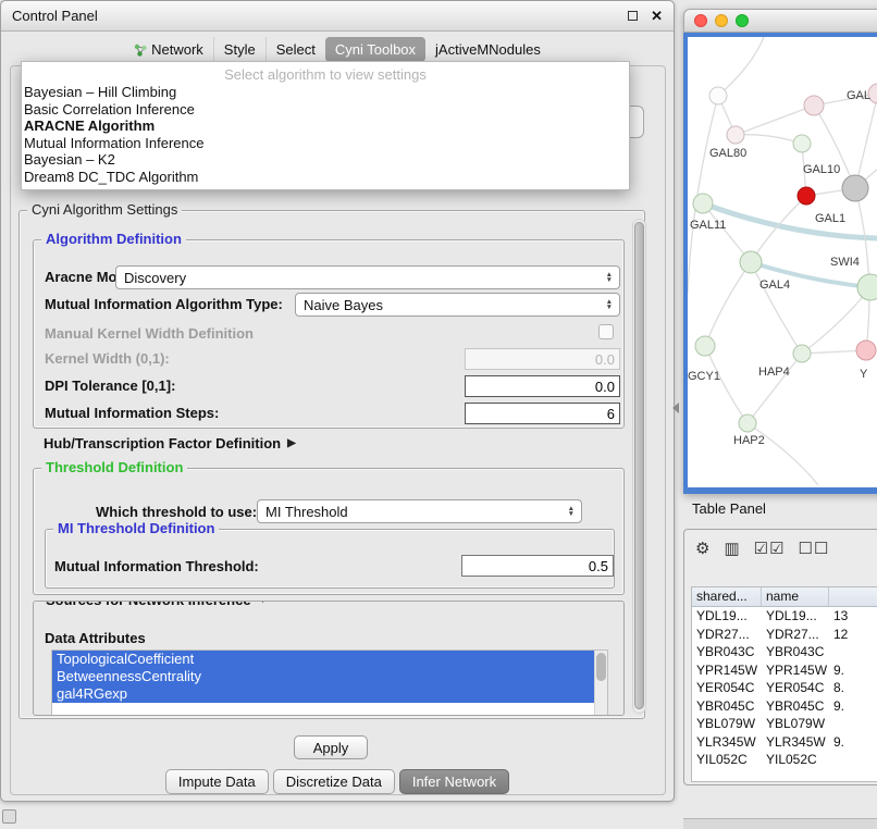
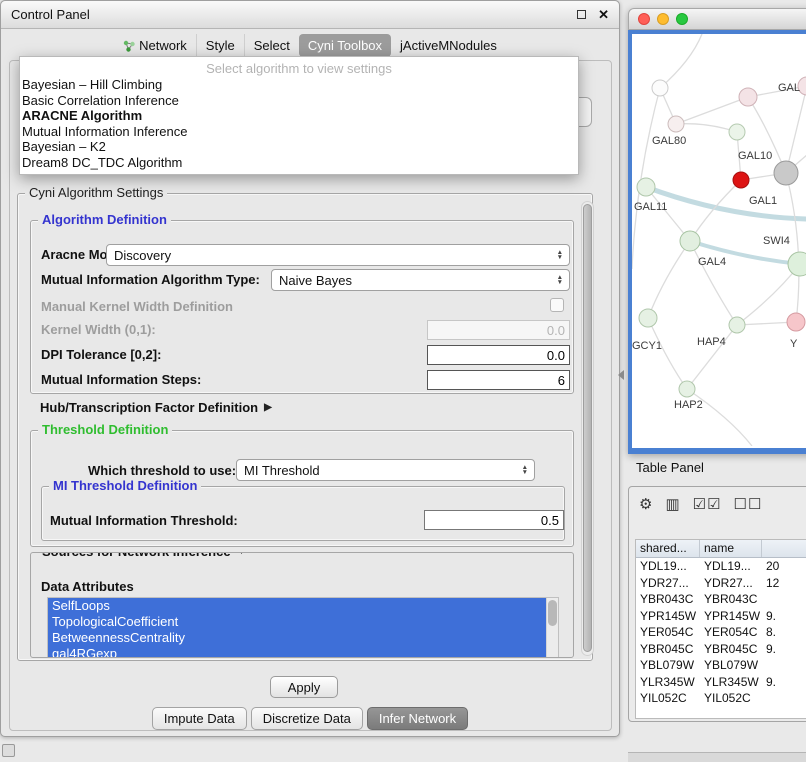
  Control Panel
  ✕
  Network
  Style
  Select
  Cyni Toolbox
  jActiveMNodules
  Select algorithm to view settings
  Bayesian – Hill Climbing
  Basic Correlation Inference
  ARACNE Algorithm
  Mutual Information Inference
  Bayesian – K2
  Dream8 DC_TDC Algorithm
  Cyni Algorithm Settings
  Algorithm Definition
  Aracne Mo
  Discovery
  Mutual Information Algorithm Type:
  Naive Bayes
  Manual Kernel Width Definition
  Kernel Width (0,1):
  0.0
- DPI Tolerance [0,1]:
+ DPI Tolerance [0,2]:
  0.0
  Mutual Information Steps:
  6
  Hub/Transcription Factor Definition
  ▶
  Threshold Definition
  Which threshold to use:
  MI Threshold
  MI Threshold Definition
  Mutual Information Threshold:
  0.5
  Data Attributes
+ SelfLoops
  TopologicalCoefficient
  BetweennessCentrality
  gal4RGexp
  Apply
  Impute Data
  Discretize Data
  Infer Network
  GAL
  GAL80
  GAL10
  GAL1
  GAL11
  SWI4
  GAL4
  GCY1
  HAP4
  Y
  HAP2
  Table Panel
  ⚙
  ▥
  ☑☑
  ☐☐
  shared...
  name
  YDL19...
  YDL19...
- 13
+ 20
  YDR27...
  YDR27...
  12
  YBR043C
  YBR043C
  YPR145W
  YPR145W
  9.
  YER054C
  YER054C
  8.
  YBR045C
  YBR045C
  9.
  YBL079W
  YBL079W
  YLR345W
  YLR345W
  9.
  YIL052C
  YIL052C
